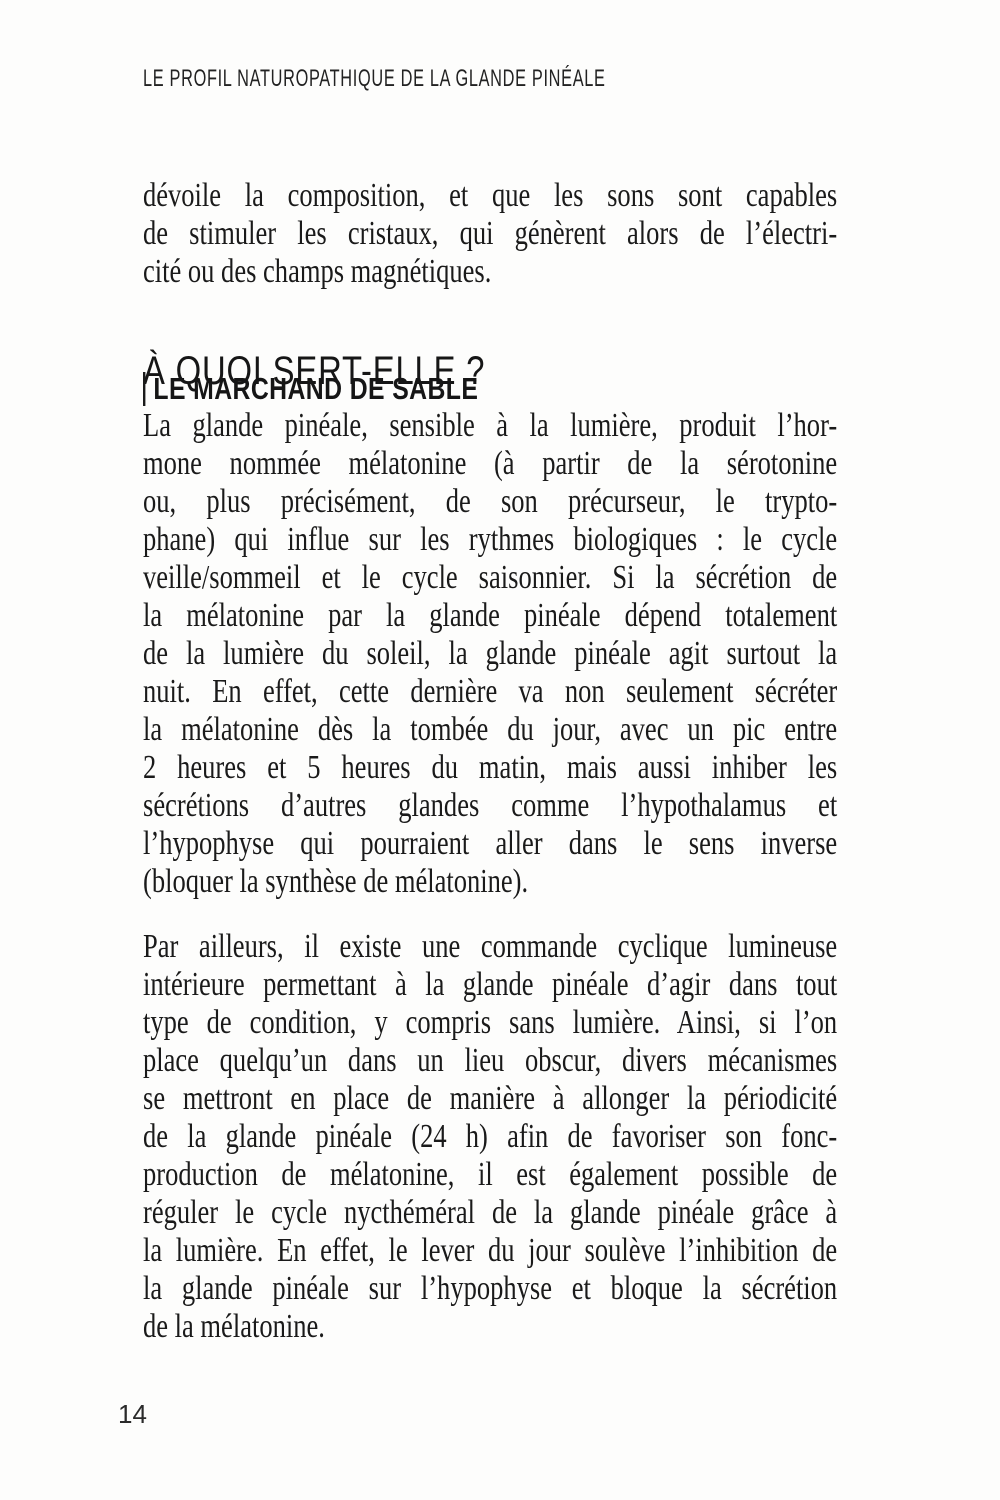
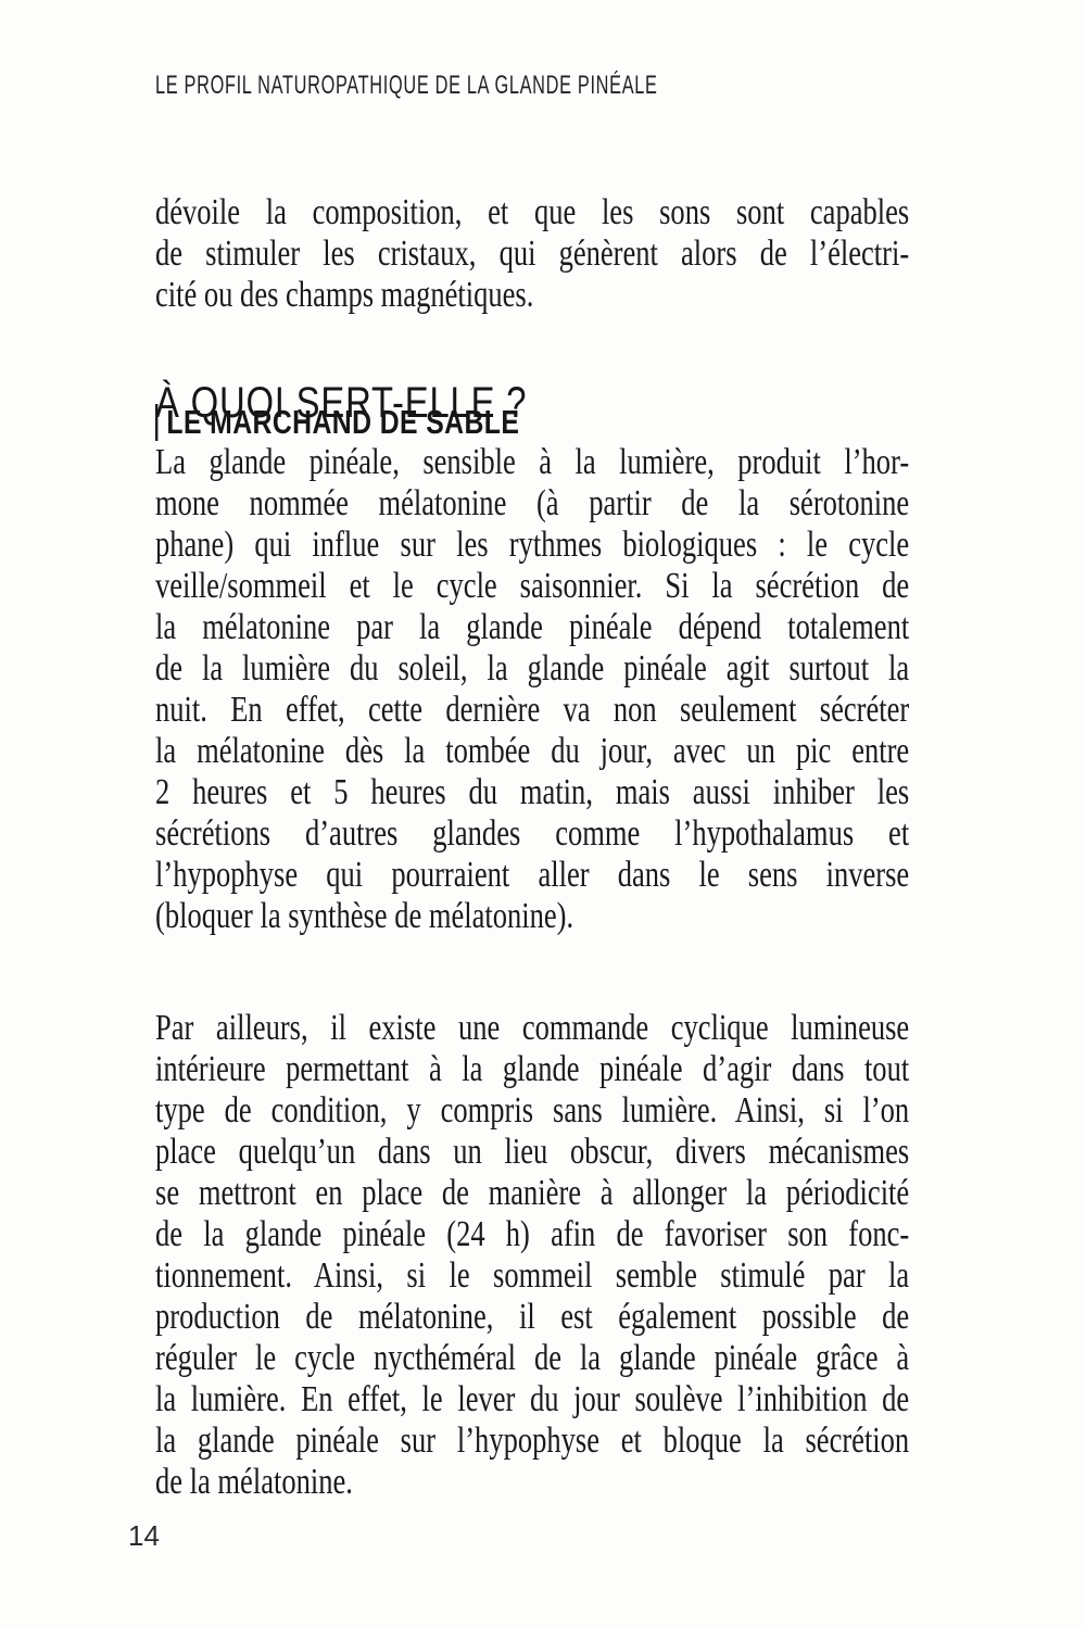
  LE PROFIL NATUROPATHIQUE DE LA GLANDE PINÉALE
  dévoile la composition, et que les sons sont capables
  de stimuler les cristaux, qui génèrent alors de l’électri-
  cité ou des champs magnétiques.
  À QUOI SERT-ELLE ?
  LE MARCHAND DE SABLE
  La glande pinéale, sensible à la lumière, produit l’hor-
  mone nommée mélatonine (à partir de la sérotonine
- ou, plus précisément, de son précurseur, le trypto-
  phane) qui influe sur les rythmes biologiques : le cycle
  veille/sommeil et le cycle saisonnier. Si la sécrétion de
  la mélatonine par la glande pinéale dépend totalement
  de la lumière du soleil, la glande pinéale agit surtout la
  nuit. En effet, cette dernière va non seulement sécréter
  la mélatonine dès la tombée du jour, avec un pic entre
  2 heures et 5 heures du matin, mais aussi inhiber les
  sécrétions d’autres glandes comme l’hypothalamus et
  l’hypophyse qui pourraient aller dans le sens inverse
  (bloquer la synthèse de mélatonine).
  Par ailleurs, il existe une commande cyclique lumineuse
  intérieure permettant à la glande pinéale d’agir dans tout
  type de condition, y compris sans lumière. Ainsi, si l’on
  place quelqu’un dans un lieu obscur, divers mécanismes
  se mettront en place de manière à allonger la périodicité
  de la glande pinéale (24 h) afin de favoriser son fonc-
+ tionnement. Ainsi, si le sommeil semble stimulé par la
  production de mélatonine, il est également possible de
  réguler le cycle nycthéméral de la glande pinéale grâce à
  la lumière. En effet, le lever du jour soulève l’inhibition de
  la glande pinéale sur l’hypophyse et bloque la sécrétion
  de la mélatonine.
  14
